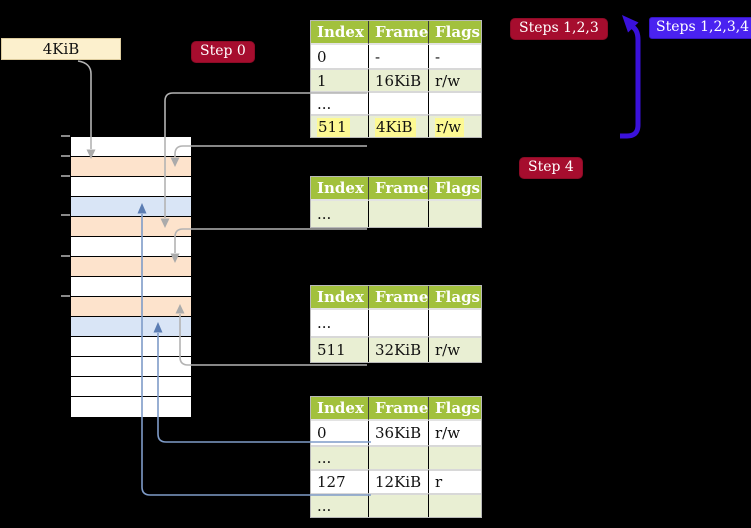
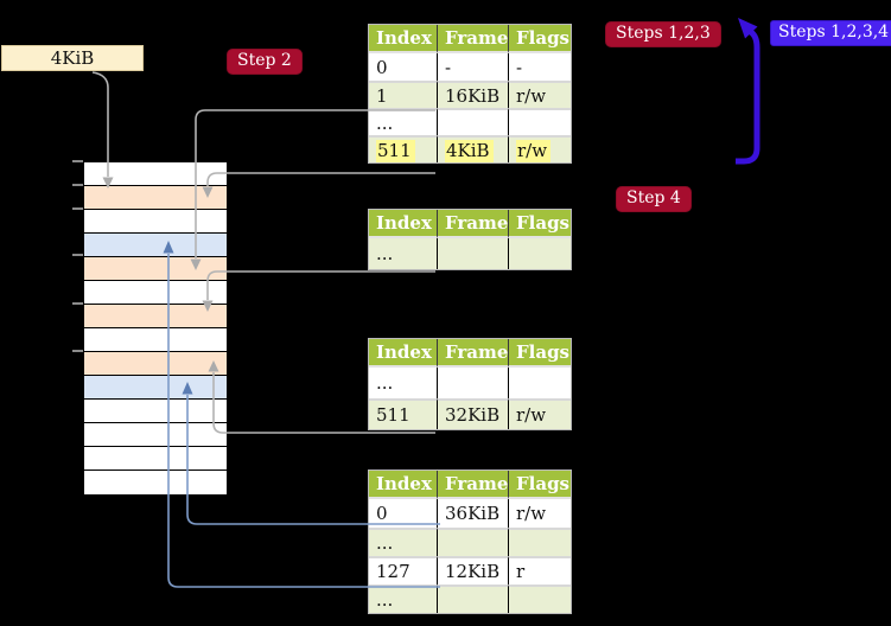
  4KiB
- Step 0
+ Step 2
  Steps 1,2,3
  Steps 1,2,3,4
  Step 4
  Index	Frame	Flags
  0	-	-
  1	16KiB	r/w
  ...
  511	4KiB	r/w
  Index	Frame	Flags
  ...
  Index	Frame	Flags
  ...
  511	32KiB	r/w
  Index	Frame	Flags
  0	36KiB	r/w
  ...
  127	12KiB	r
  ...
